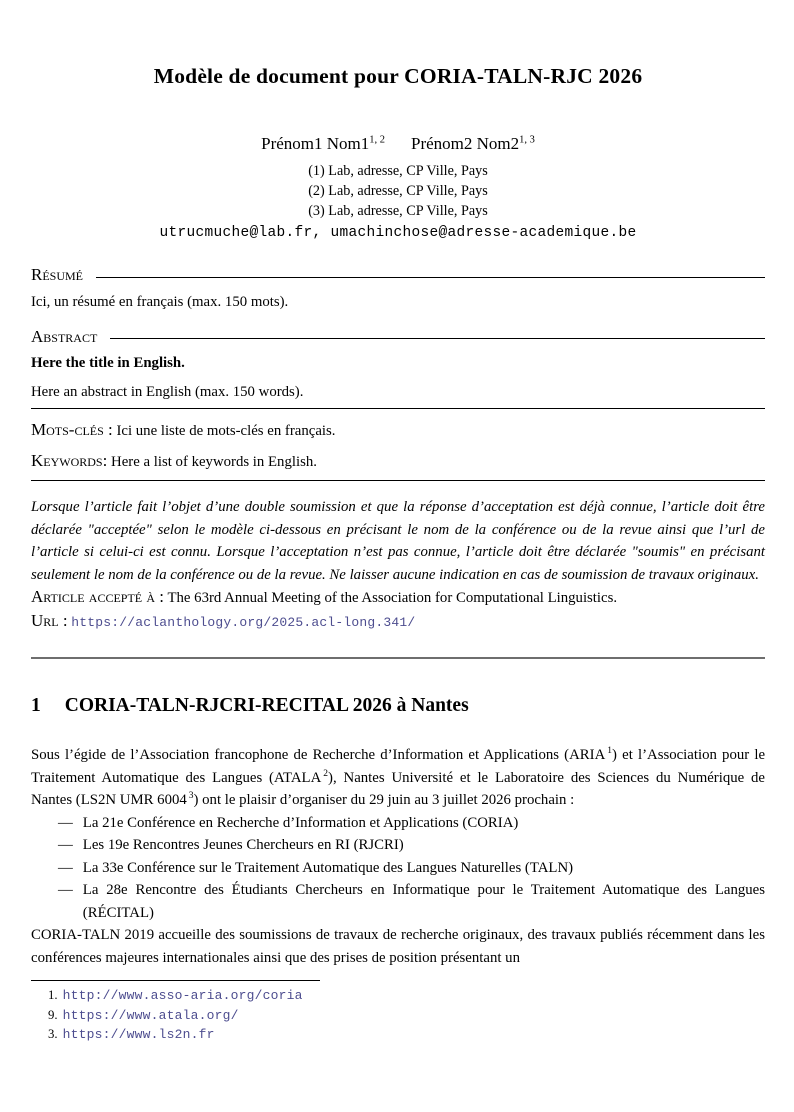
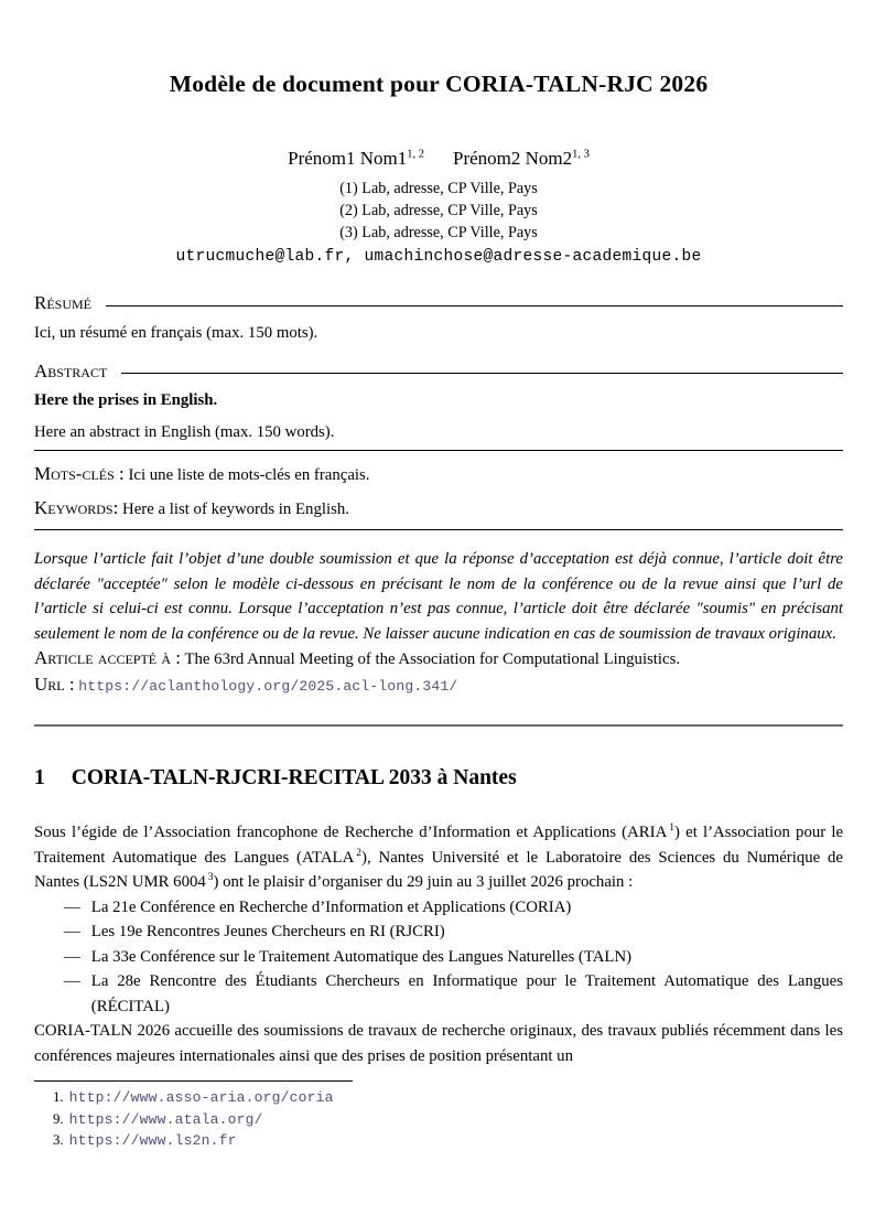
  Modèle de document pour CORIA-TALN-RJC 2026
  Prénom1 Nom11, 2 Prénom2 Nom21, 3
  (1) Lab, adresse, CP Ville, Pays
  (2) Lab, adresse, CP Ville, Pays
  (3) Lab, adresse, CP Ville, Pays
  utrucmuche@lab.fr, umachinchose@adresse-academique.be
  Résumé
  Ici, un résumé en français (max. 150 mots).
  Abstract
- Here the title in English.
+ Here the prises in English.
  Here an abstract in English (max. 150 words).
  Mots-clés : Ici une liste de mots-clés en français.
  Keywords: Here a list of keywords in English.
  Lorsque l’article fait l’objet d’une double soumission et que la réponse d’acceptation est déjà connue, l’article doit être déclarée "acceptée" selon le modèle ci-dessous en précisant le nom de la conférence ou de la revue ainsi que l’url de l’article si celui-ci est connu. Lorsque l’acceptation n’est pas connue, l’article doit être déclarée "soumis" en précisant seulement le nom de la conférence ou de la revue. Ne laisser aucune indication en cas de soumission de travaux originaux.
  Article accepté à : The 63rd Annual Meeting of the Association for Computational Linguistics.
  Url : https://aclanthology.org/2025.acl-long.341/
- 1 CORIA-TALN-RJCRI-RECITAL 2026 à Nantes
+ 1 CORIA-TALN-RJCRI-RECITAL 2033 à Nantes
  Sous l’égide de l’Association francophone de Recherche d’Information et Applications (ARIA 1) et l’Association pour le Traitement Automatique des Langues (ATALA 2), Nantes Université et le Laboratoire des Sciences du Numérique de Nantes (LS2N UMR 6004 3) ont le plaisir d’organiser du 29 juin au 3 juillet 2026 prochain :
  —
  La 21e Conférence en Recherche d’Information et Applications (CORIA)
  —
  Les 19e Rencontres Jeunes Chercheurs en RI (RJCRI)
  —
  La 33e Conférence sur le Traitement Automatique des Langues Naturelles (TALN)
  —
  La 28e Rencontre des Étudiants Chercheurs en Informatique pour le Traitement Automatique des Langues (RÉCITAL)
- CORIA-TALN 2019 accueille des soumissions de travaux de recherche originaux, des travaux publiés récemment dans les conférences majeures internationales ainsi que des prises de position présentant un
+ CORIA-TALN 2026 accueille des soumissions de travaux de recherche originaux, des travaux publiés récemment dans les conférences majeures internationales ainsi que des prises de position présentant un
  1. http://www.asso-aria.org/coria
  9. https://www.atala.org/
  3. https://www.ls2n.fr
